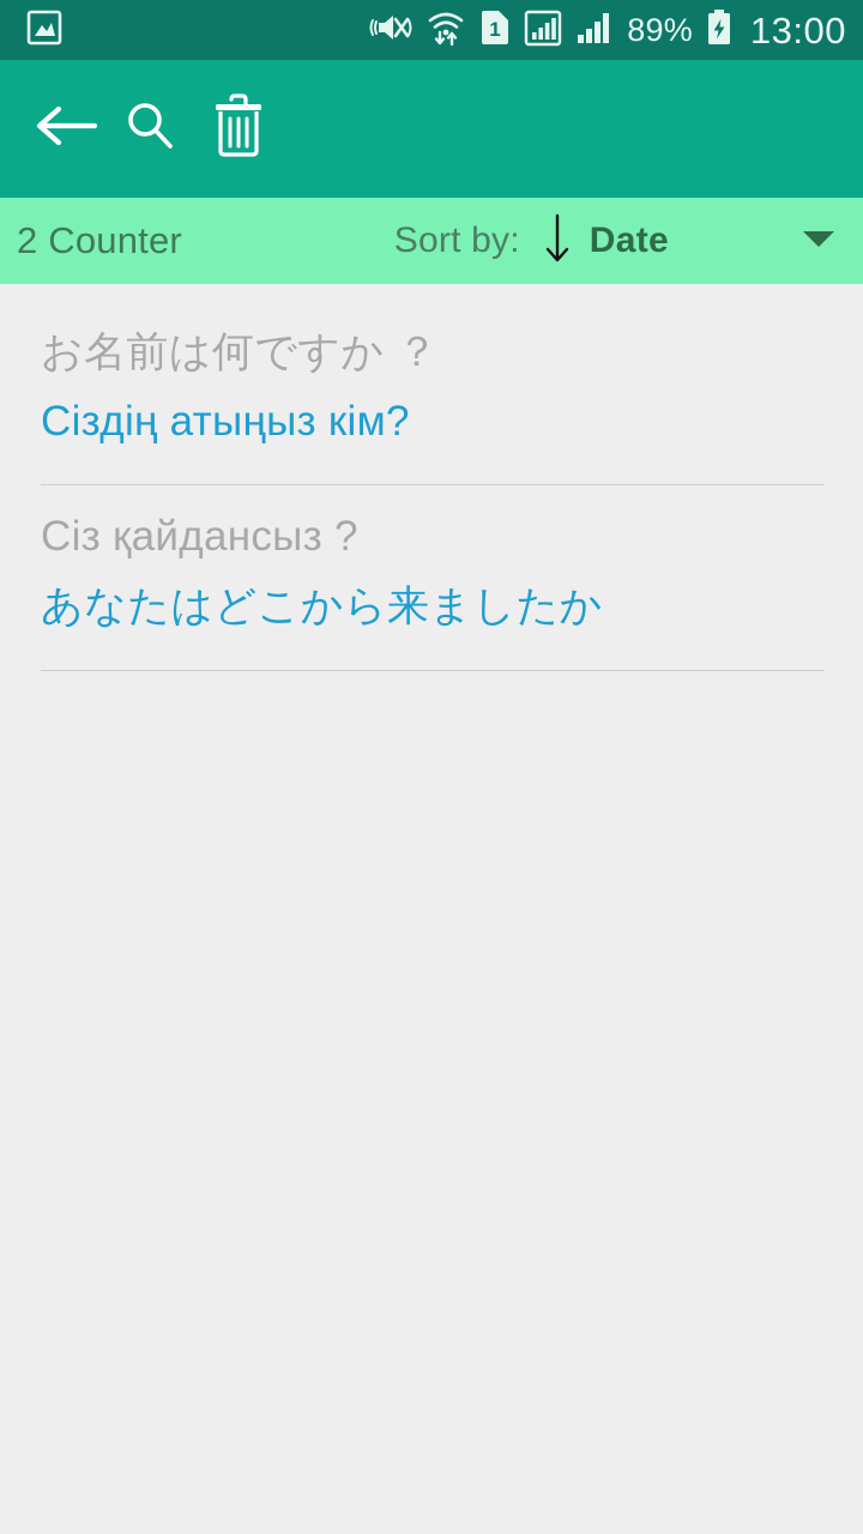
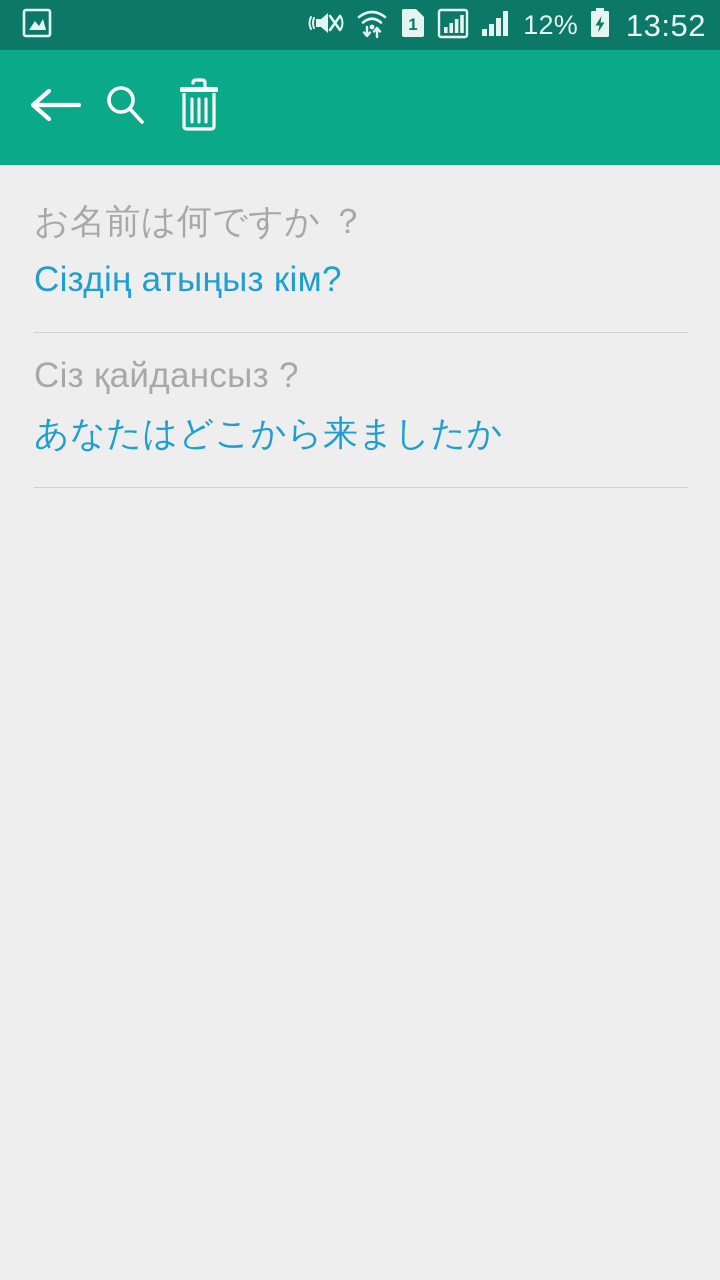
  1
- 89%
+ 12%
- 13:00
+ 13:52
- 2 Counter
- Sort by:
- Date
  お名前は何ですか ？
  Сіздің атыңыз кім?
  Сіз қайдансыз ?
  あなたはどこから来ましたか
